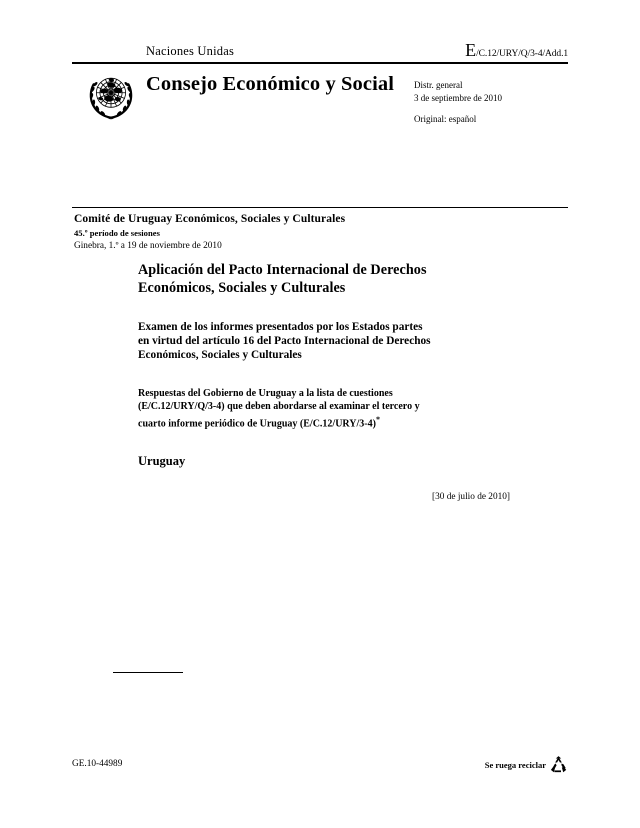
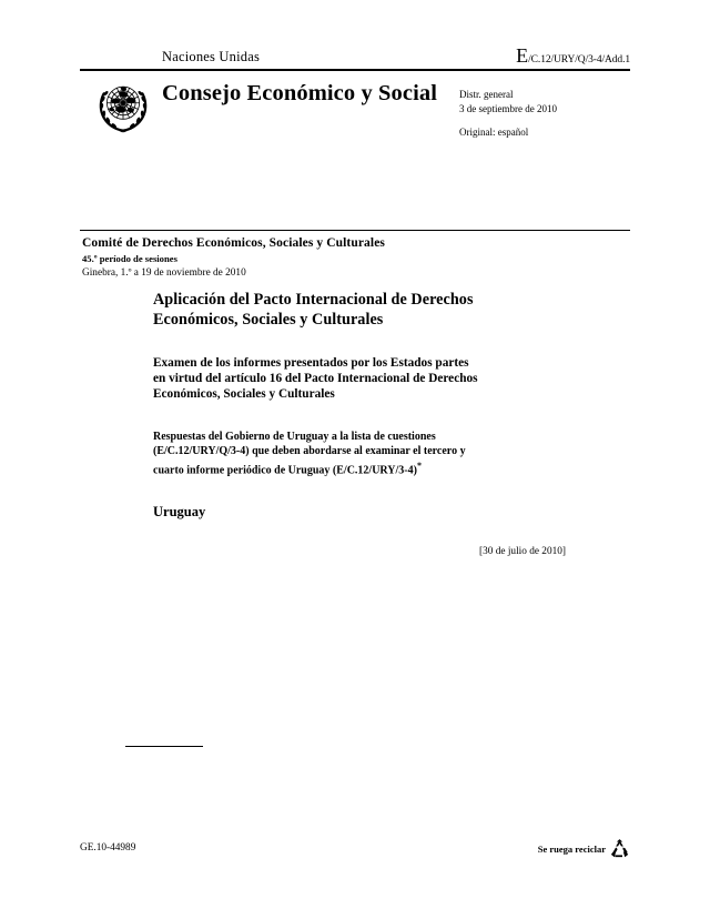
  Naciones Unidas
  E/C.12/URY/Q/3-4/Add.1
  Consejo Económico y Social
  Distr. general
  3 de septiembre de 2010
  Original: español
- Comité de Uruguay Económicos, Sociales y Culturales
+ Comité de Derechos Económicos, Sociales y Culturales
  45.º período de sesiones
  Ginebra, 1.º a 19 de noviembre de 2010
  Aplicación del Pacto Internacional de Derechos
  Económicos, Sociales y Culturales
  Examen de los informes presentados por los Estados partes
  en virtud del artículo 16 del Pacto Internacional de Derechos
  Económicos, Sociales y Culturales
  Respuestas del Gobierno de Uruguay a la lista de cuestiones
  (E/C.12/URY/Q/3-4) que deben abordarse al examinar el tercero y
  cuarto informe periódico de Uruguay (E/C.12/URY/3-4)*
  Uruguay
  [30 de julio de 2010]
  GE.10-44989
  Se ruega reciclar
